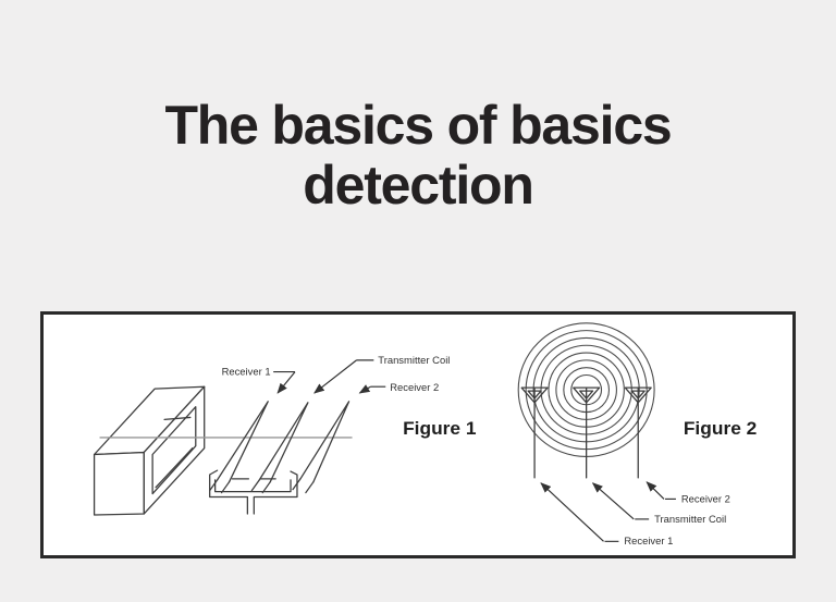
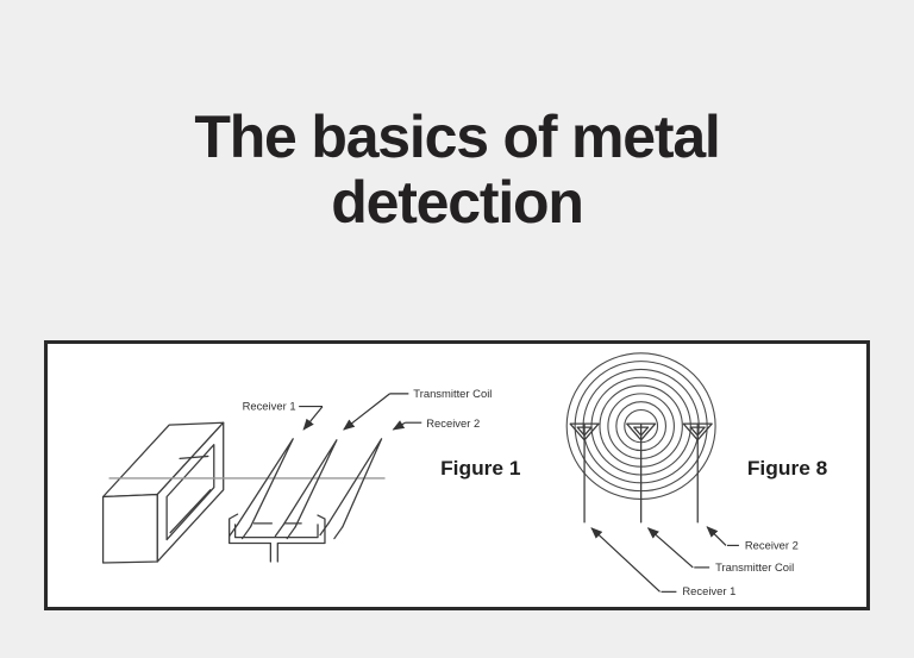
- The basics of basics detection
+ The basics of metal detection
  Receiver 1
  Transmitter Coil
  Receiver 2
  Figure 1
  Receiver 2
  Transmitter Coil
  Receiver 1
- Figure 2
+ Figure 8
